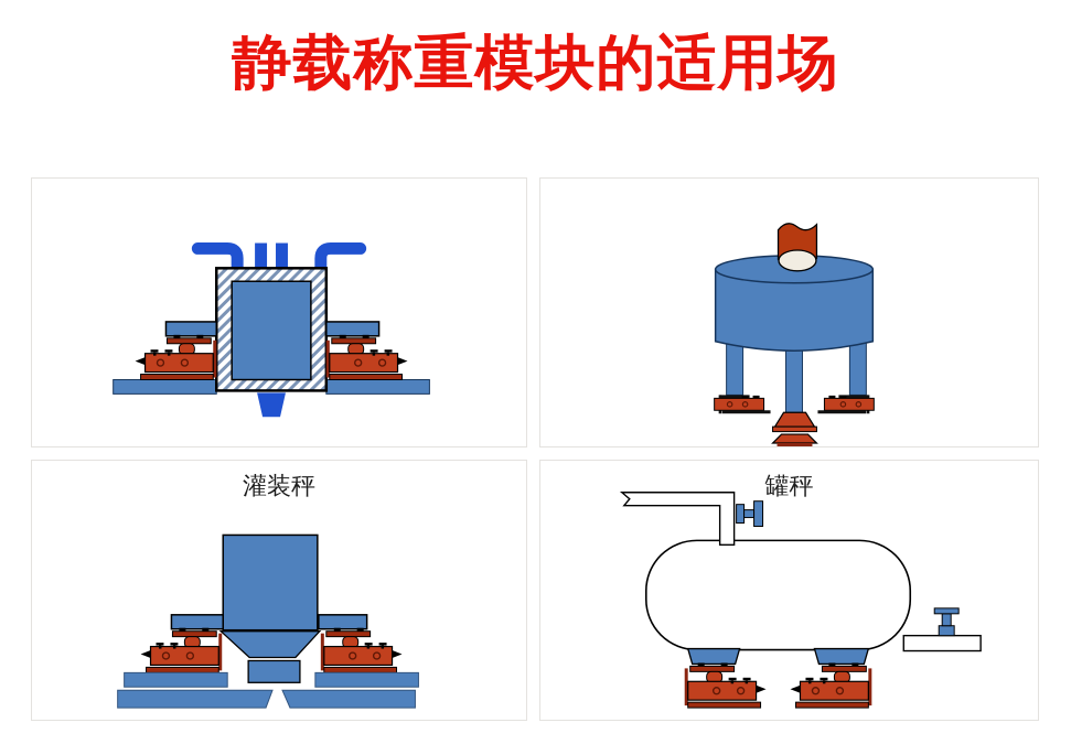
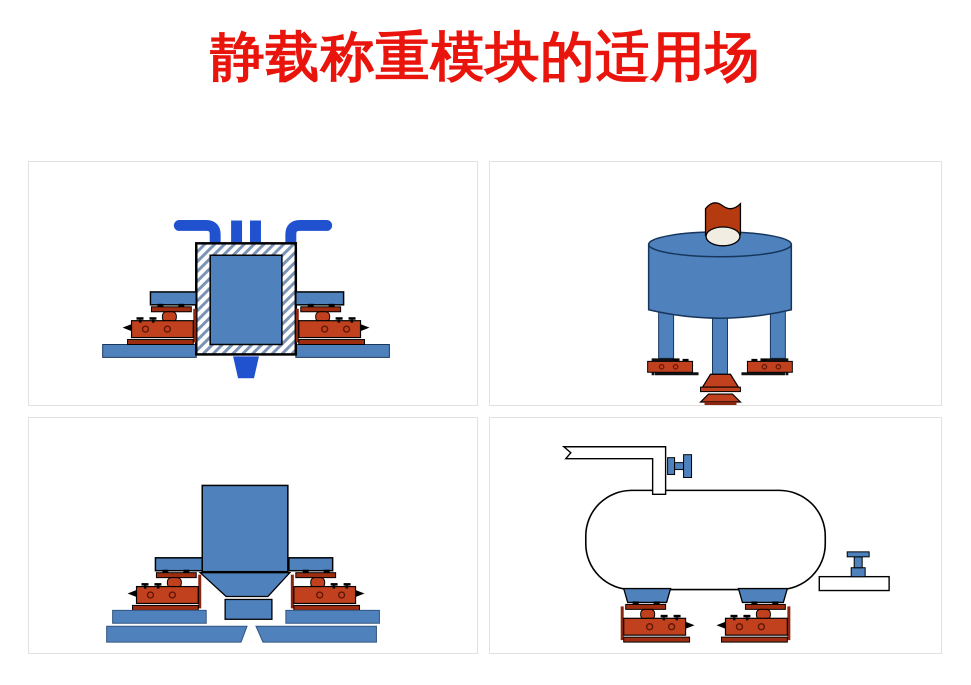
  静载称重模块的适用场
- 灌装秤
- 罐秤
